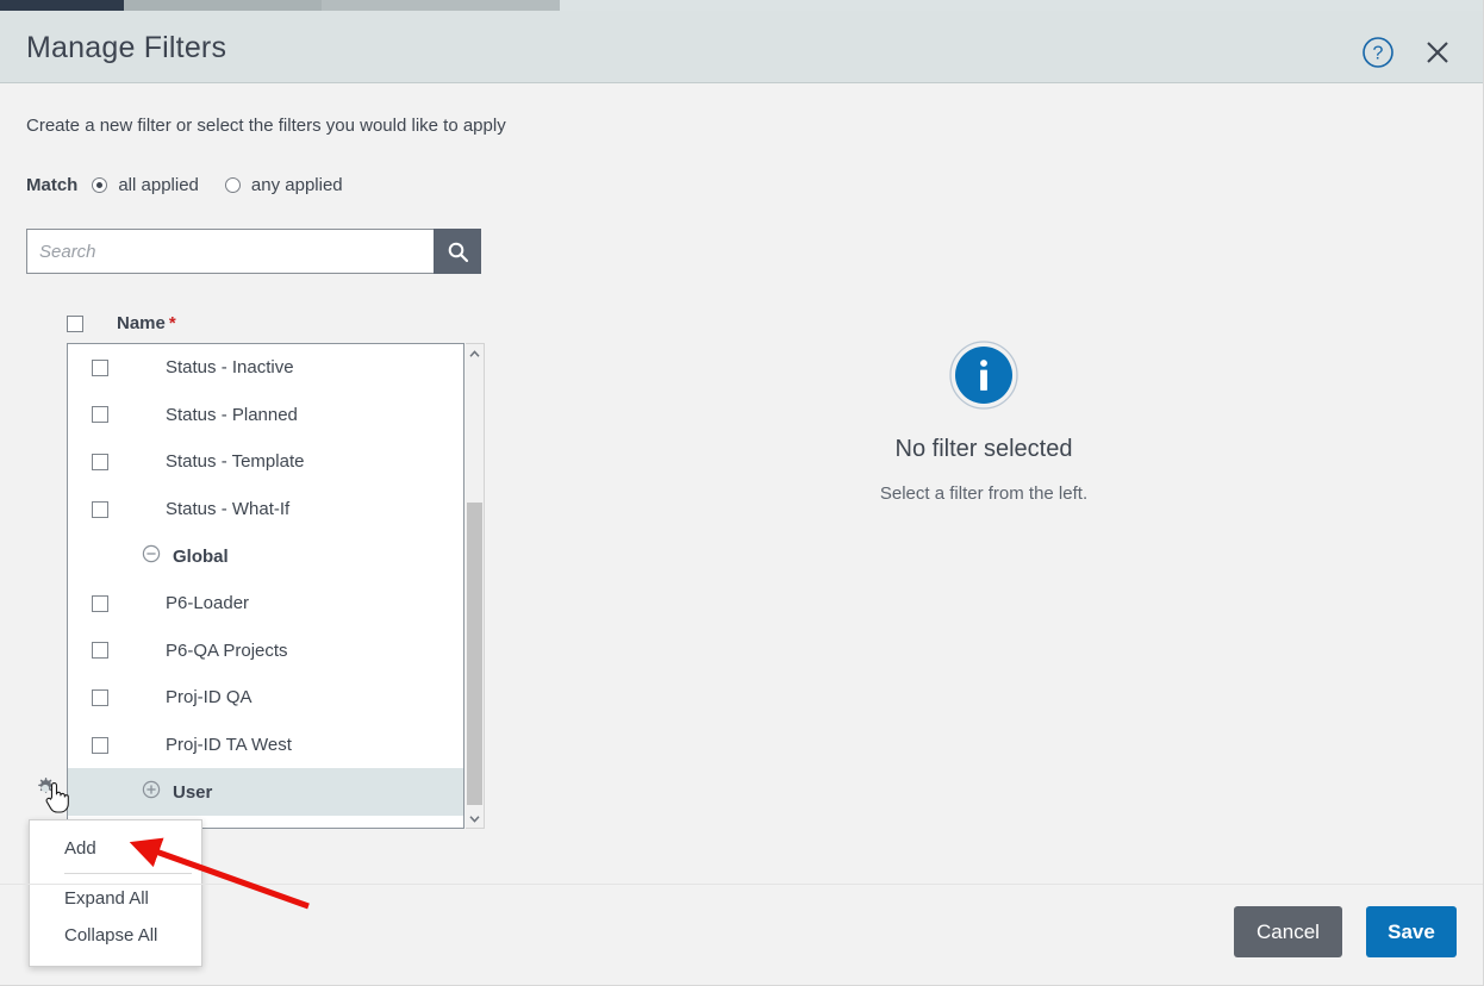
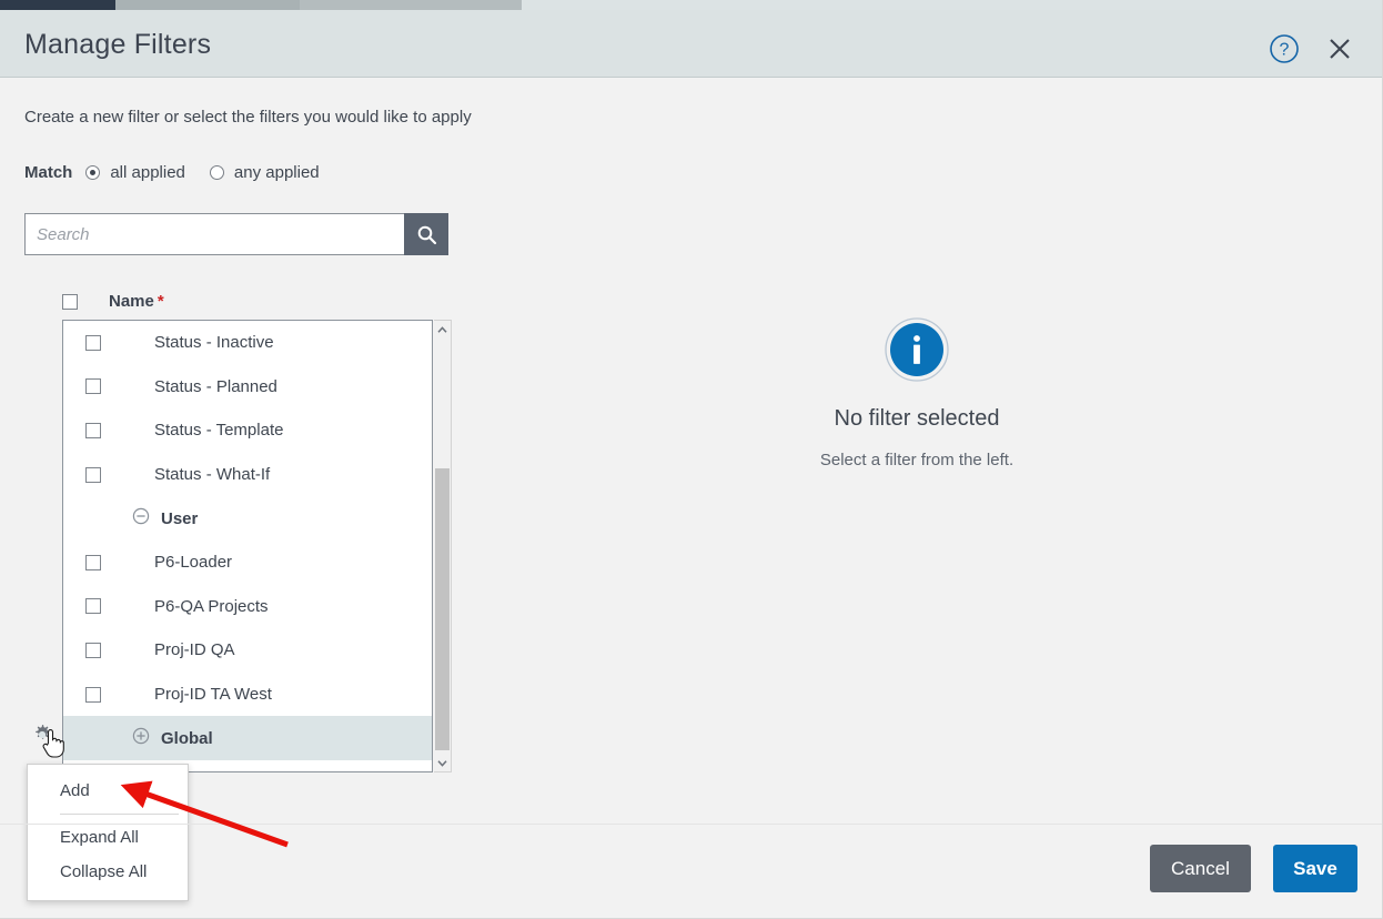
  Manage Filters
  ?
  Create a new filter or select the filters you would like to apply
  Match
  all applied
  any applied
  Search
  Name *
  Status - Inactive
  Status - Planned
  Status - Template
  Status - What-If
- Global
+ User
  P6-Loader
  P6-QA Projects
  Proj-ID QA
  Proj-ID TA West
- User
+ Global
  Add
  Expand All
  Collapse All
  No filter selected
  Select a filter from the left.
  Cancel
  Save
